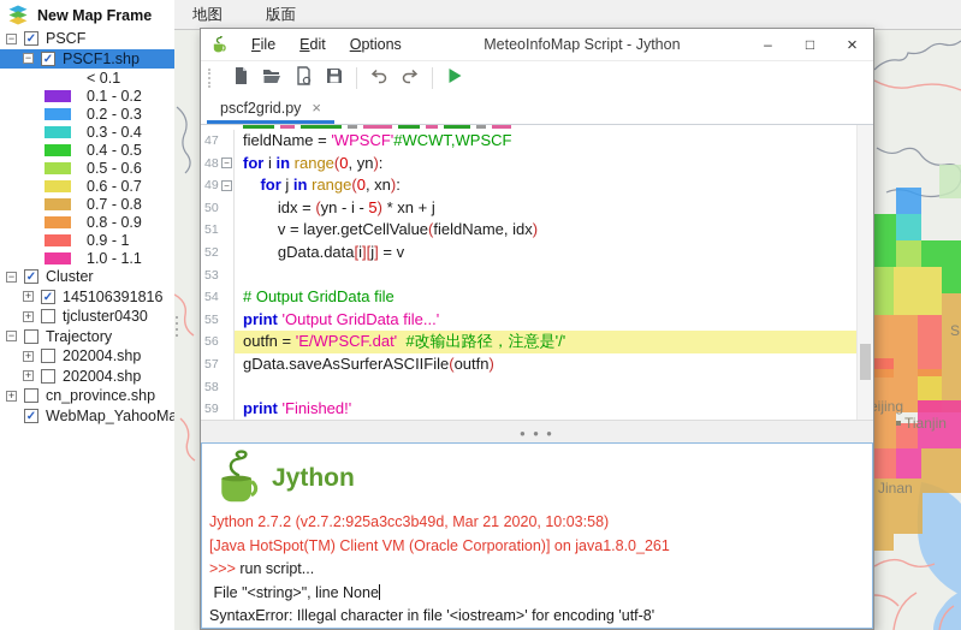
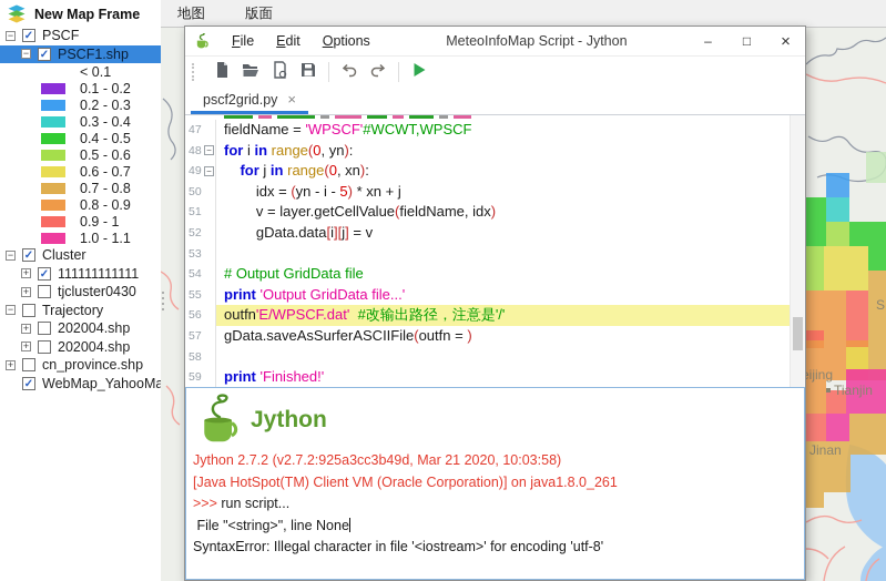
  地图
  版面
  S
  ijing
  Tianjin
  Jinan
  New Map Frame
  −
  ✓
  PSCF
  −
  ✓
  PSCF1.shp
  < 0.1
  0.1 - 0.2
  0.2 - 0.3
  0.3 - 0.4
  0.4 - 0.5
  0.5 - 0.6
  0.6 - 0.7
  0.7 - 0.8
  0.8 - 0.9
  0.9 - 1
  1.0 - 1.1
  −
  ✓
  Cluster
  +
  ✓
- 145106391816
+ 111111111111
  +
  tjcluster0430
  −
  Trajectory
  +
  202004.shp
  +
  202004.shp
  +
  cn_province.shp
  ✓
  WebMap_YahooMa
  File Edit Options
  MeteoInfoMap Script - Jython
  –
  □
  ×
  pscf2grid.py
  ×
  47
  fieldName = 'WPSCF'#WCWT,WPSCF
  48
  −
  for i in range(0, yn):
  49
  −
  for j in range(0, xn):
  50
  idx = (yn - i - 5) * xn + j
  51
  v = layer.getCellValue(fieldName, idx)
  52
  gData.data[i][j] = v
  53
  54
  # Output GridData file
  55
  print 'Output GridData file...'
  56
- outfn = 'E/WPSCF.dat' #改输出路径，注意是'/'
+ outfn'E/WPSCF.dat' #改输出路径，注意是'/'
  57
- gData.saveAsSurferASCIIFile(outfn)
+ gData.saveAsSurferASCIIFile(outfn = )
  58
  59
  print 'Finished!'
- ● ● ●
  Jython
  Jython 2.7.2 (v2.7.2:925a3cc3b49d, Mar 21 2020, 10:03:58)
  [Java HotSpot(TM) Client VM (Oracle Corporation)] on java1.8.0_261
  >>> run script...
  File "<string>", line None
  SyntaxError: Illegal character in file '<iostream>' for encoding 'utf-8'
